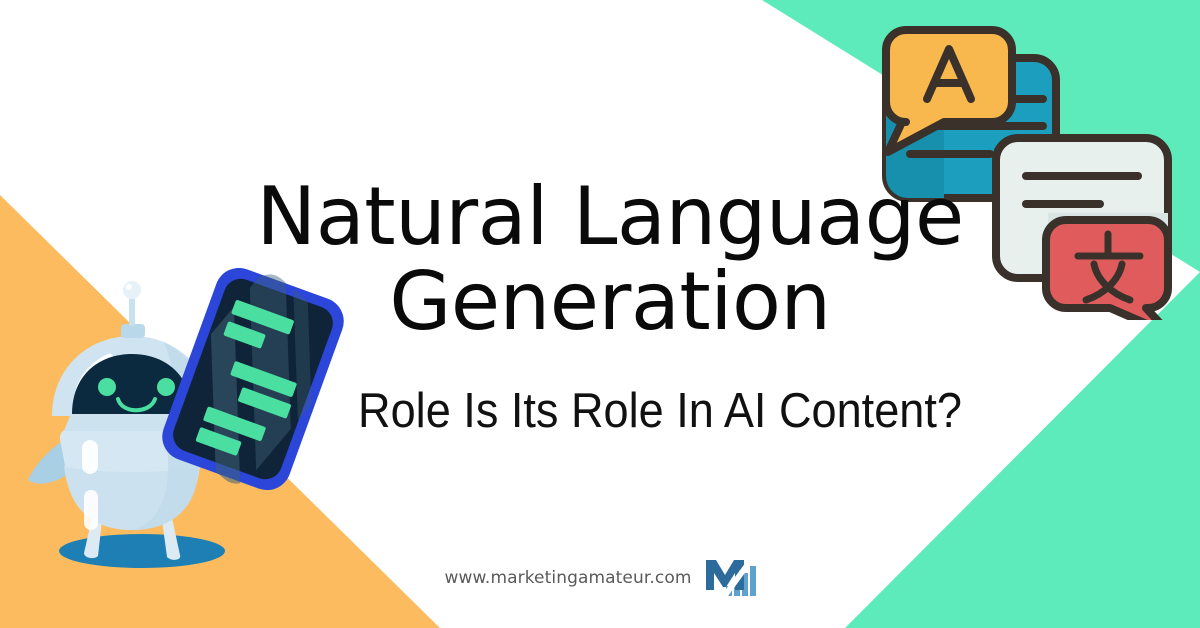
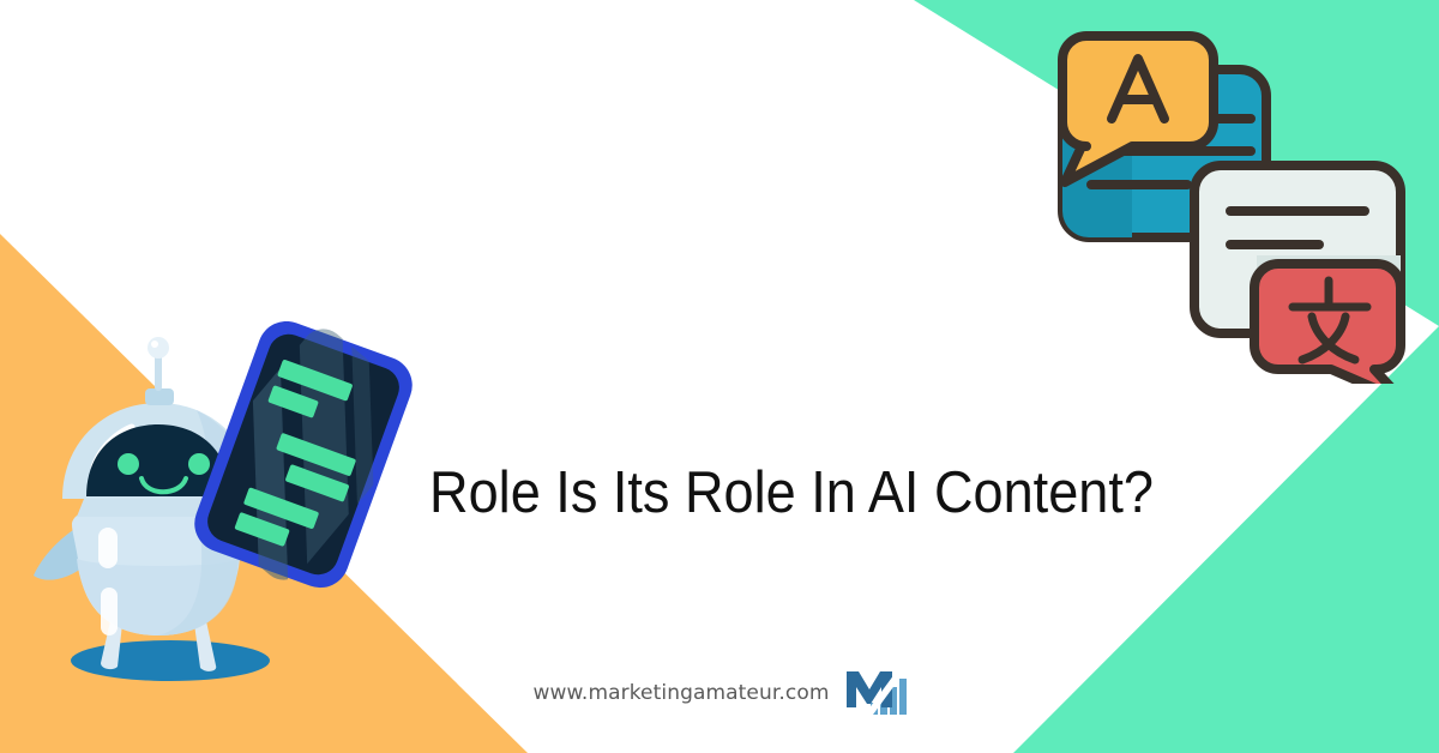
- Natural Language
- Generation
  Role Is Its Role In AI Content?
  www.marketingamateur.com
